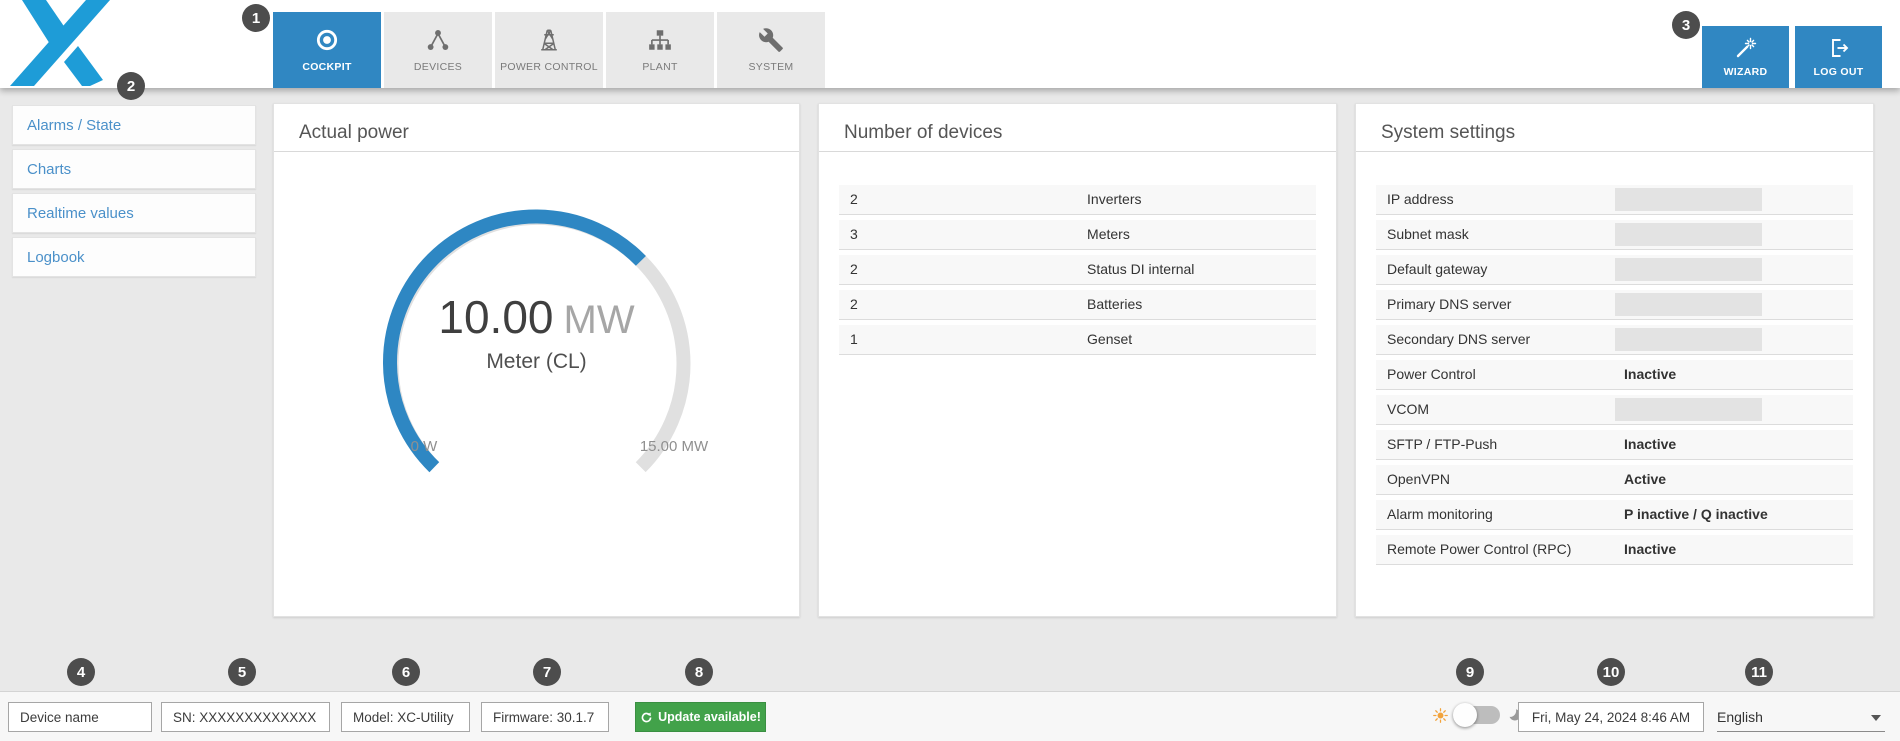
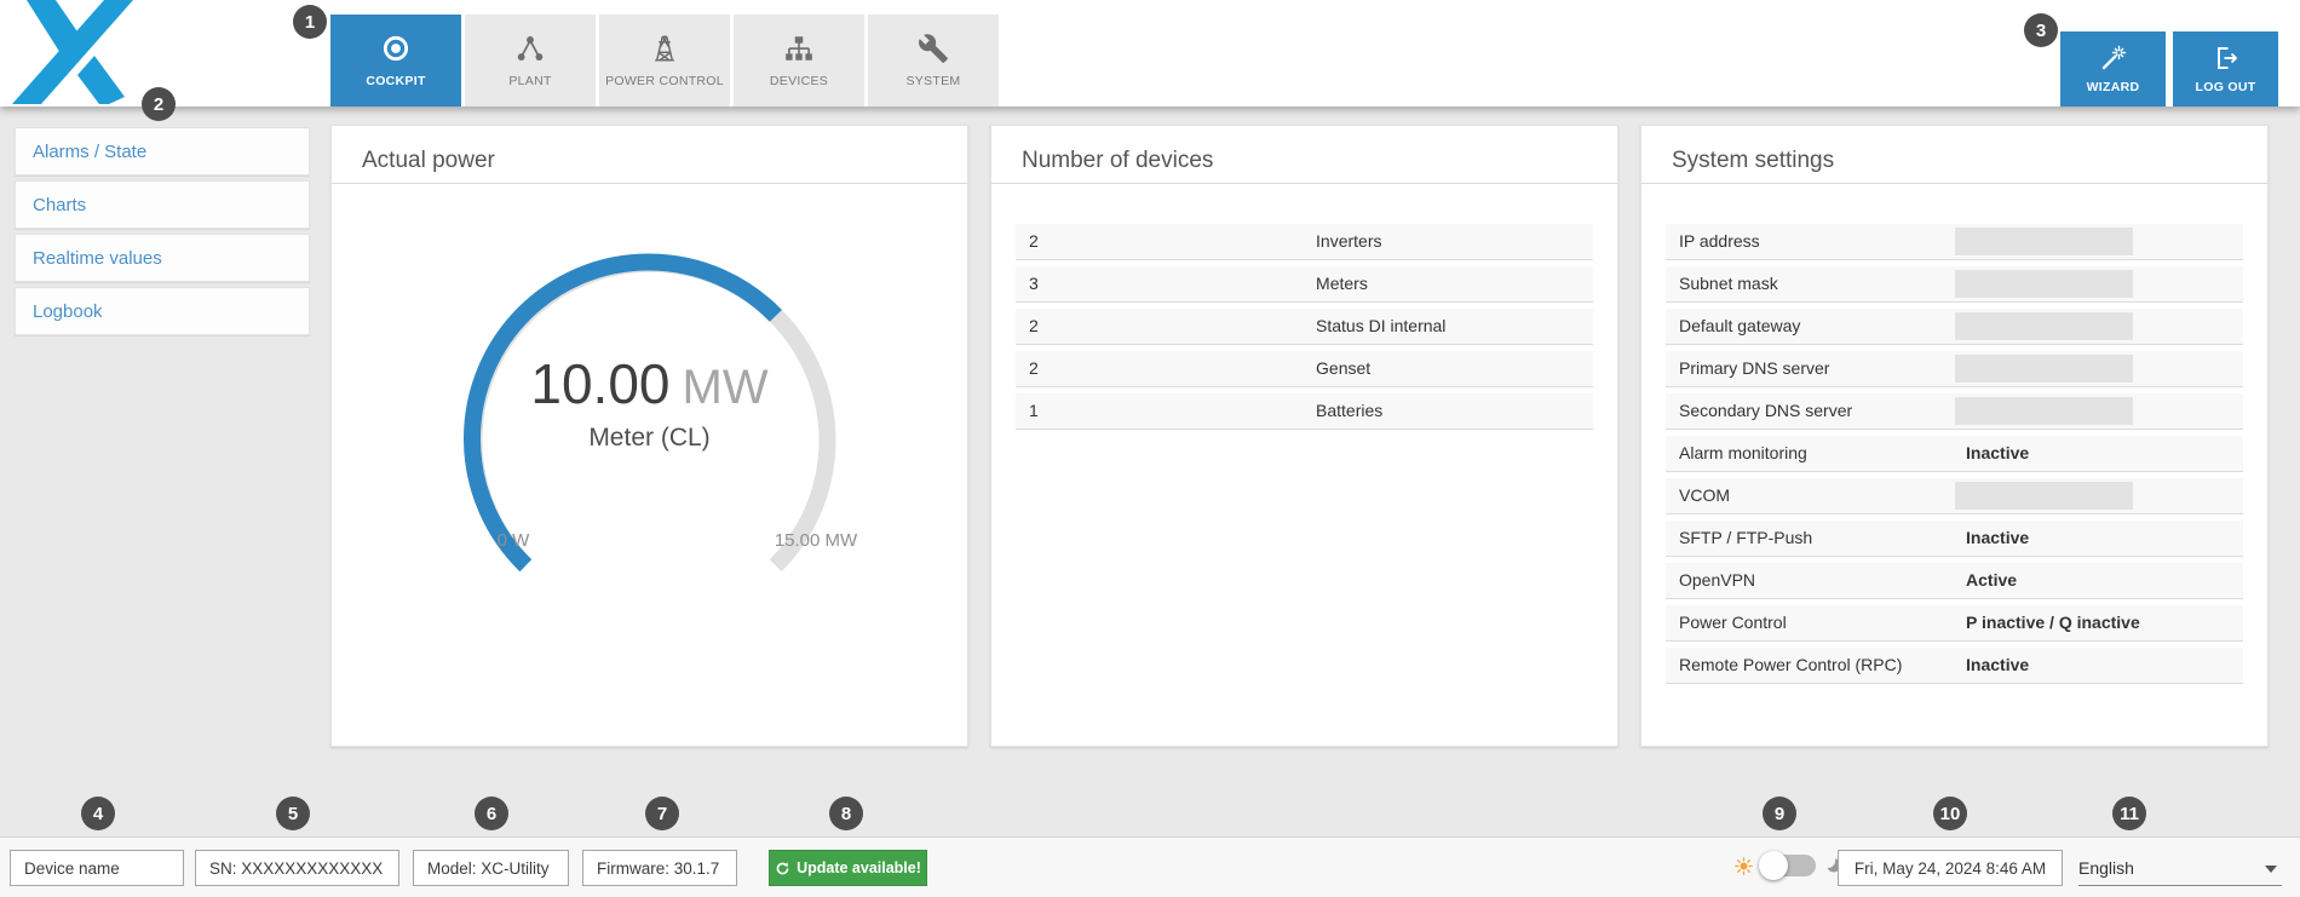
  COCKPIT
- DEVICES
+ PLANT
  POWER CONTROL
- PLANT
+ DEVICES
  SYSTEM
  WIZARD
  LOG OUT
  Alarms / State
  Charts
  Realtime values
  Logbook
  Actual power
  10.00 MW
  Meter (CL)
  0 W
  15.00 MW
  Number of devices
  2
  Inverters
  3
  Meters
  2
  Status DI internal
  2
- Batteries
+ Genset
  1
- Genset
+ Batteries
  System settings
  IP address
  Subnet mask
  Default gateway
  Primary DNS server
  Secondary DNS server
- Power Control
+ Alarm monitoring
  Inactive
  VCOM
  SFTP / FTP-Push
  Inactive
  OpenVPN
  Active
- Alarm monitoring
+ Power Control
  P inactive / Q inactive
  Remote Power Control (RPC)
  Inactive
  Device name
  SN: XXXXXXXXXXXXX
  Model: XC-Utility
  Firmware: 30.1.7
  Update available!
  Fri, May 24, 2024 8:46 AM
  English
  1
  2
  3
  4
  5
  6
  7
  8
  9
  10
  11
